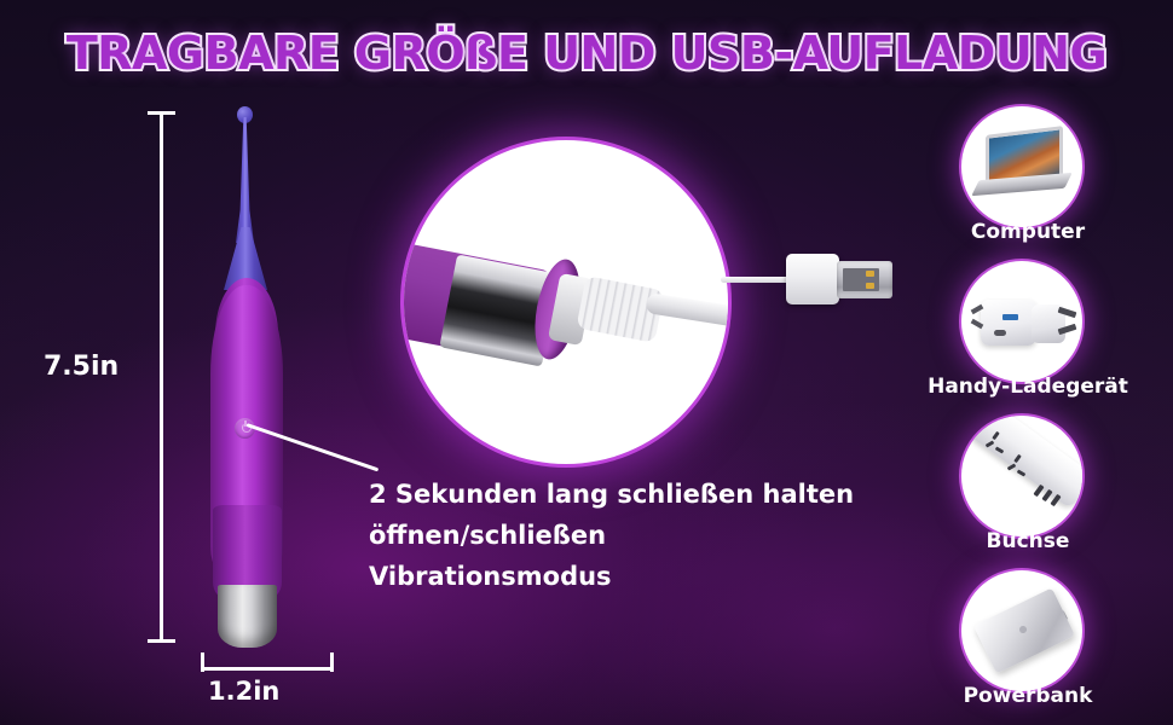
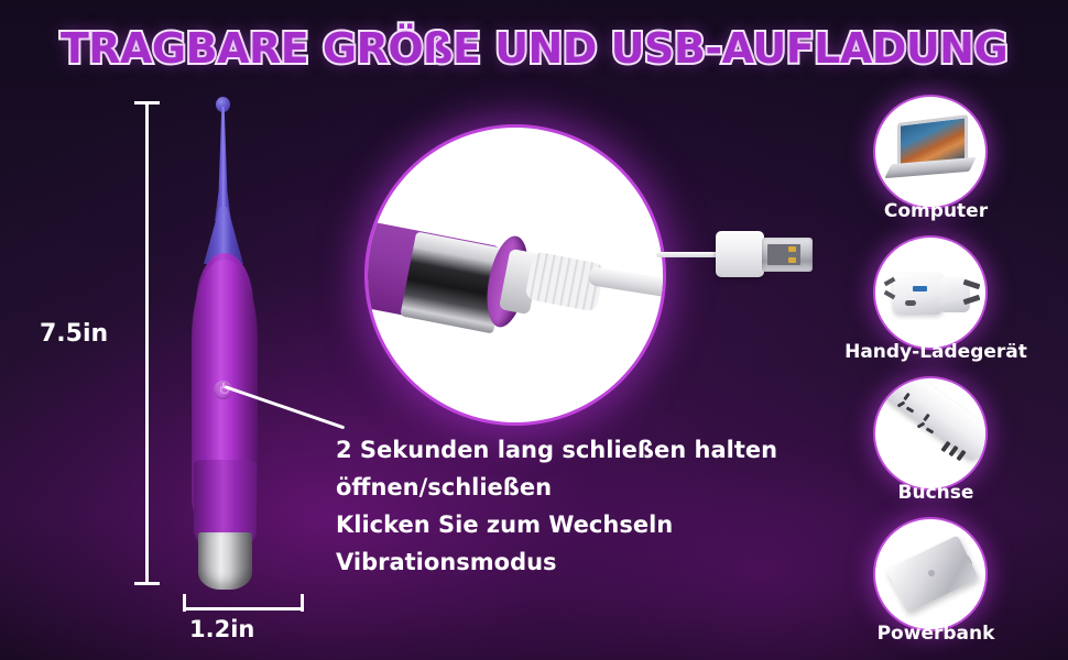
  TRAGBARE GRÖßE UND USB-AUFLADUNG
  7.5in
  1.2in
  2 Sekunden lang schließen halten
  öffnen/schließen
+ Klicken Sie zum Wechseln
  Vibrationsmodus
  Computer
  Handy-Ladegerät
  Buchse
  Powerbank
